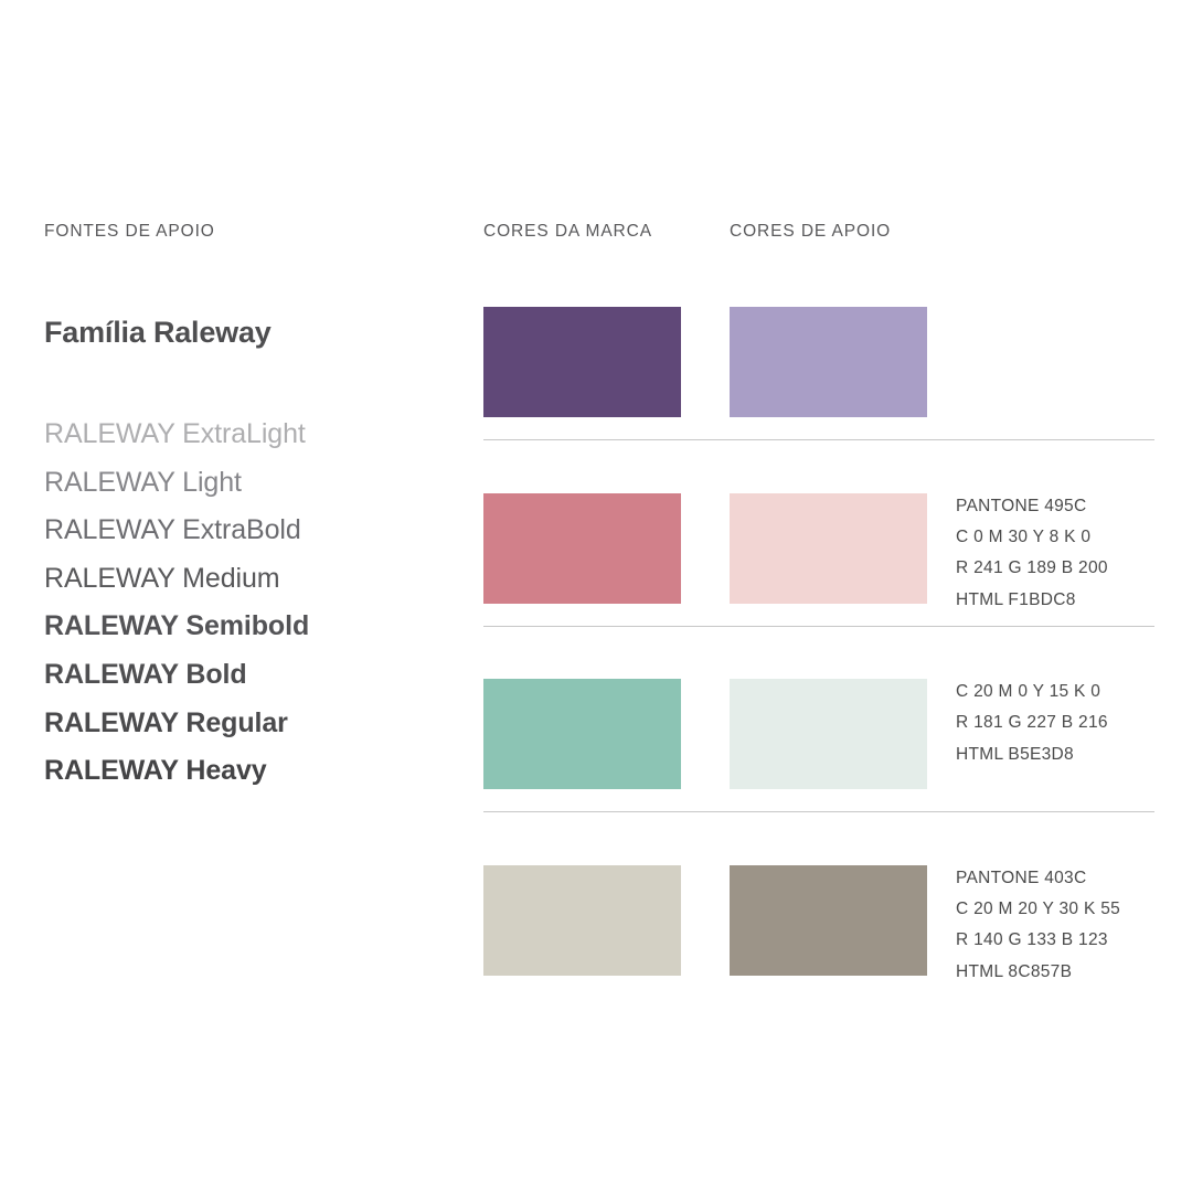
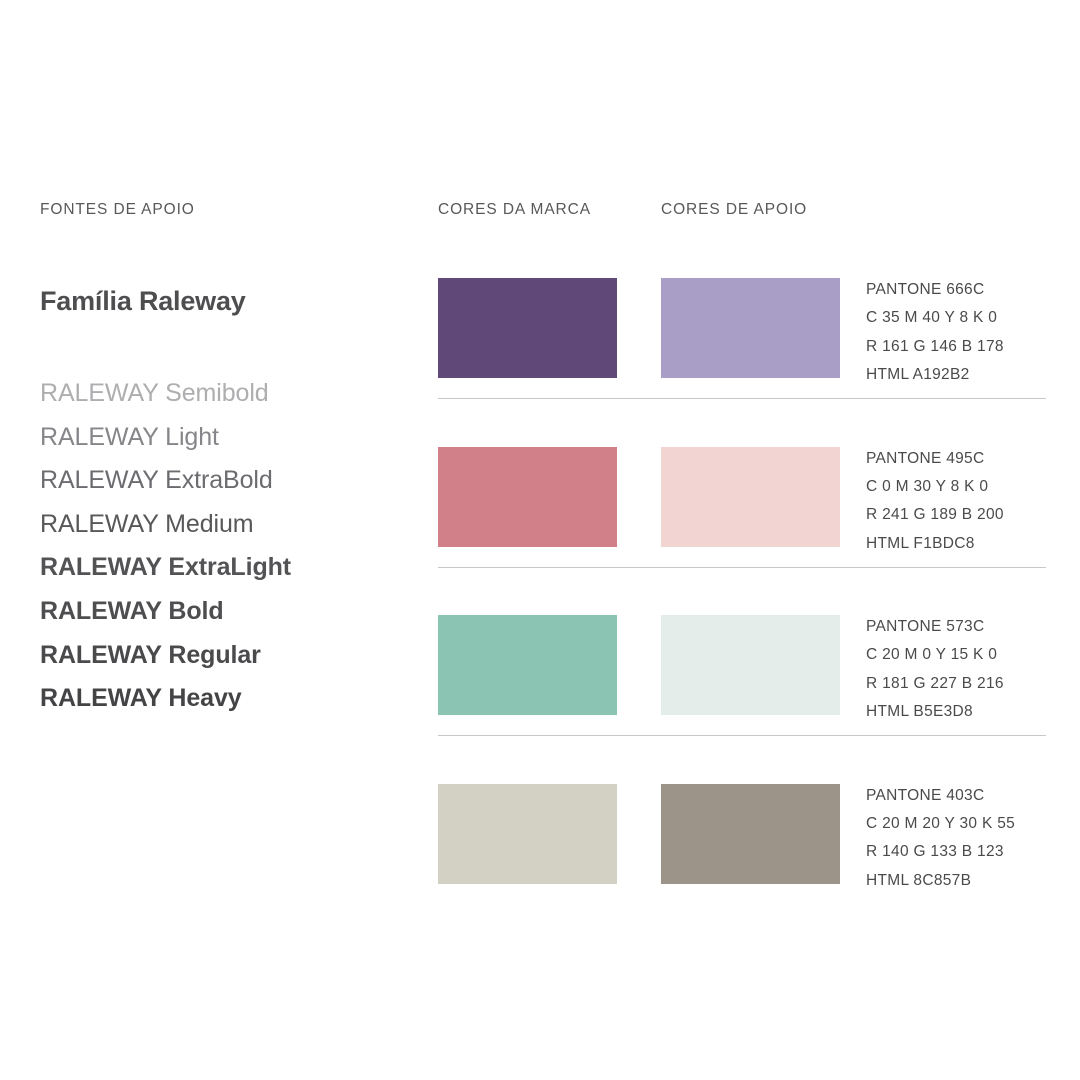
  FONTES DE APOIO
  CORES DA MARCA
  CORES DE APOIO
  Família Raleway
- RALEWAY ExtraLight
+ RALEWAY Semibold
  RALEWAY Light
  RALEWAY ExtraBold
  RALEWAY Medium
- RALEWAY Semibold
+ RALEWAY ExtraLight
  RALEWAY Bold
  RALEWAY Regular
  RALEWAY Heavy
+ PANTONE 666C
+ C 35 M 40 Y 8 K 0
+ R 161 G 146 B 178
+ HTML A192B2
  PANTONE 495C
  C 0 M 30 Y 8 K 0
  R 241 G 189 B 200
  HTML F1BDC8
+ PANTONE 573C
  C 20 M 0 Y 15 K 0
  R 181 G 227 B 216
  HTML B5E3D8
  PANTONE 403C
  C 20 M 20 Y 30 K 55
  R 140 G 133 B 123
  HTML 8C857B
